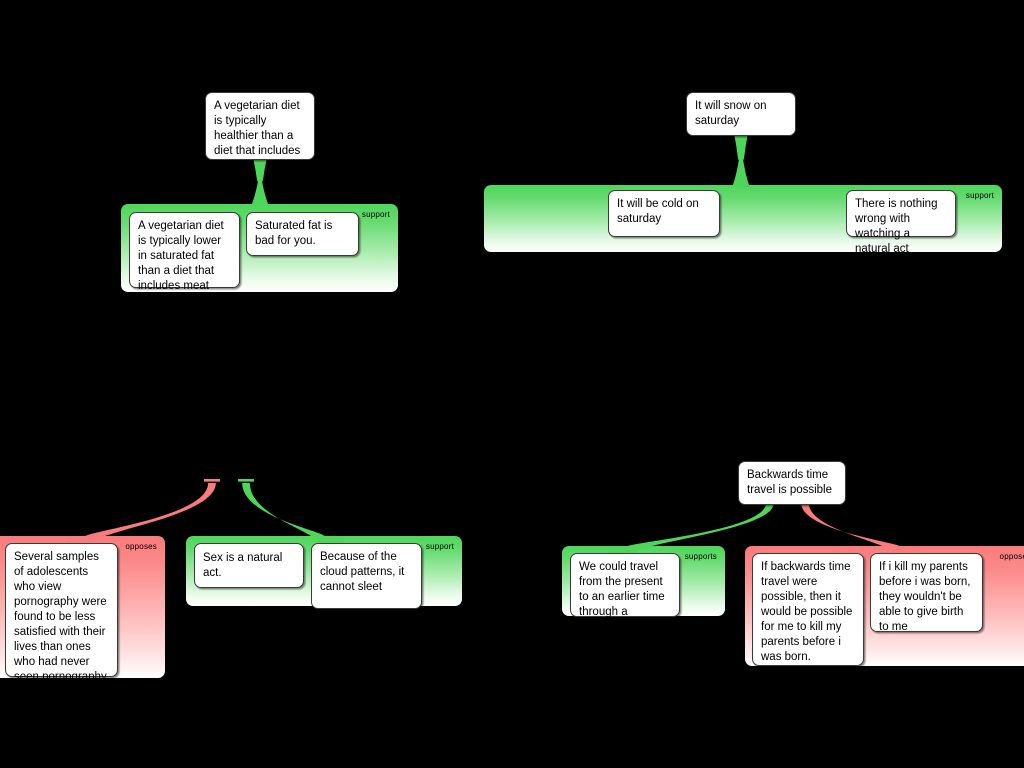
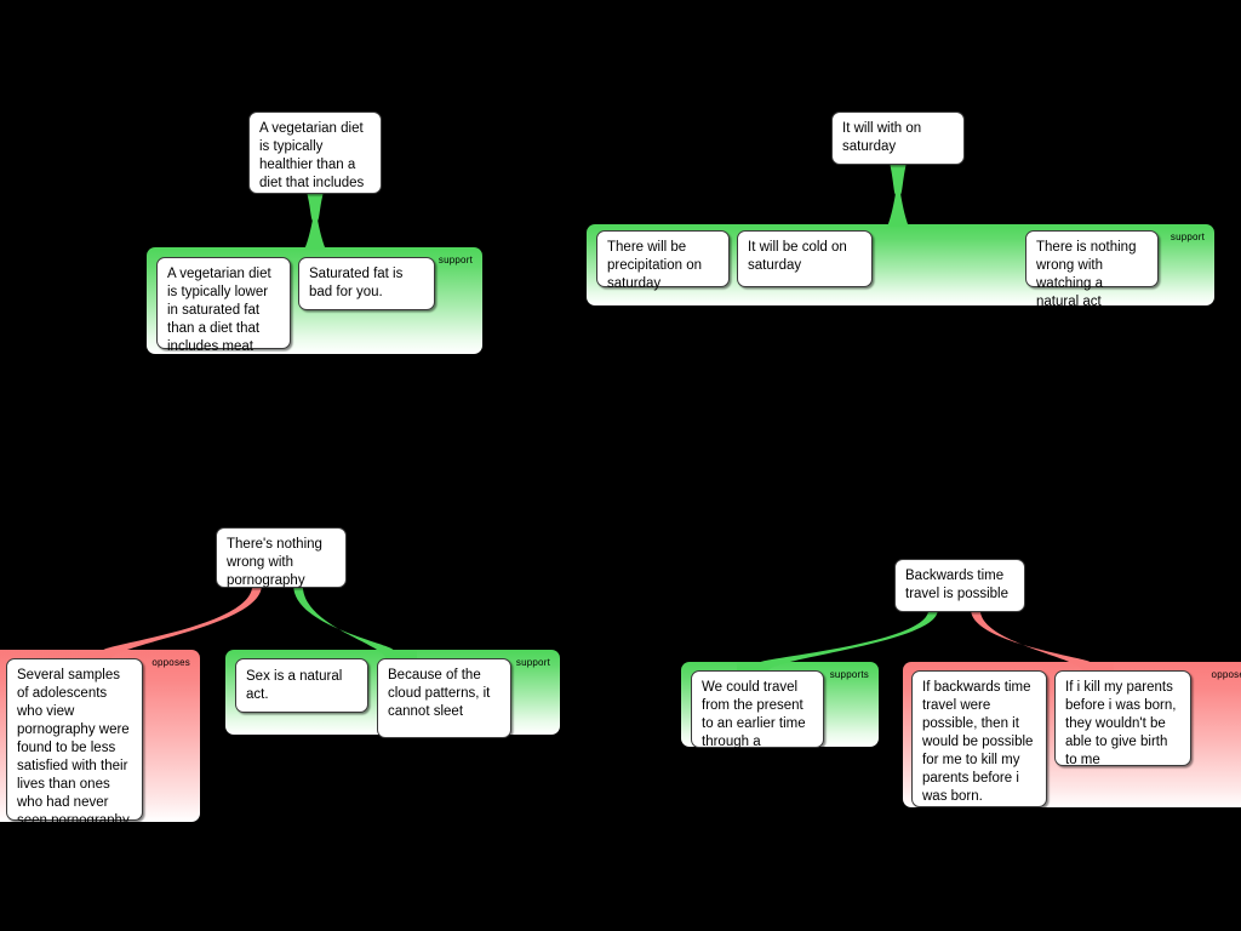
  support
  A vegetarian diet is typically lower in saturated fat than a diet that includes meat
  Saturated fat is bad for you.
  A vegetarian diet is typically healthier than a diet that includes
  support
+ There will be precipitation on saturday
  It will be cold on saturday
  There is nothing wrong with watching a natural act
- It will snow on saturday
+ It will with on saturday
  opposes
  Several samples of adolescents who view pornography were found to be less satisfied with their lives than ones who had never seen pornography
  support
  Sex is a natural act.
  Because of the cloud patterns, it cannot sleet
+ There's nothing wrong with pornography
  supports
  We could travel from the present to an earlier time through a
  oppos
  If backwards time travel were possible, then it would be possible for me to kill my parents before i was born.
  If i kill my parents before i was born, they wouldn't be able to give birth to me
  Backwards time travel is possible
